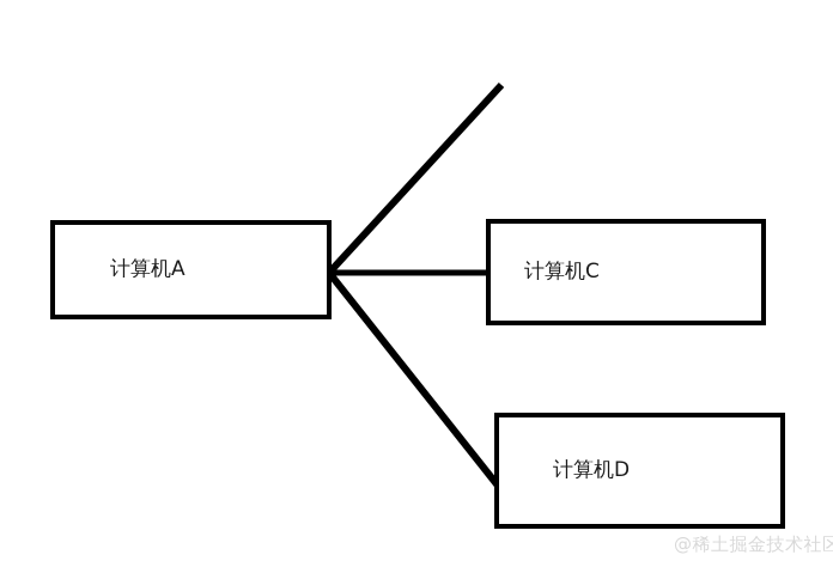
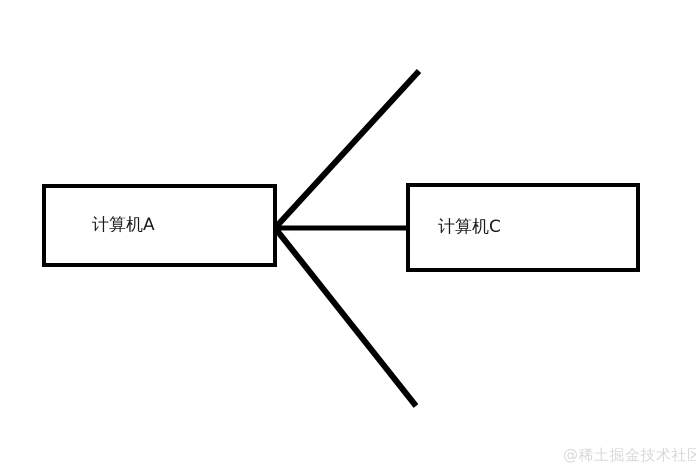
  计算机A
  计算机C
- 计算机D
  @稀土掘金技术社区
